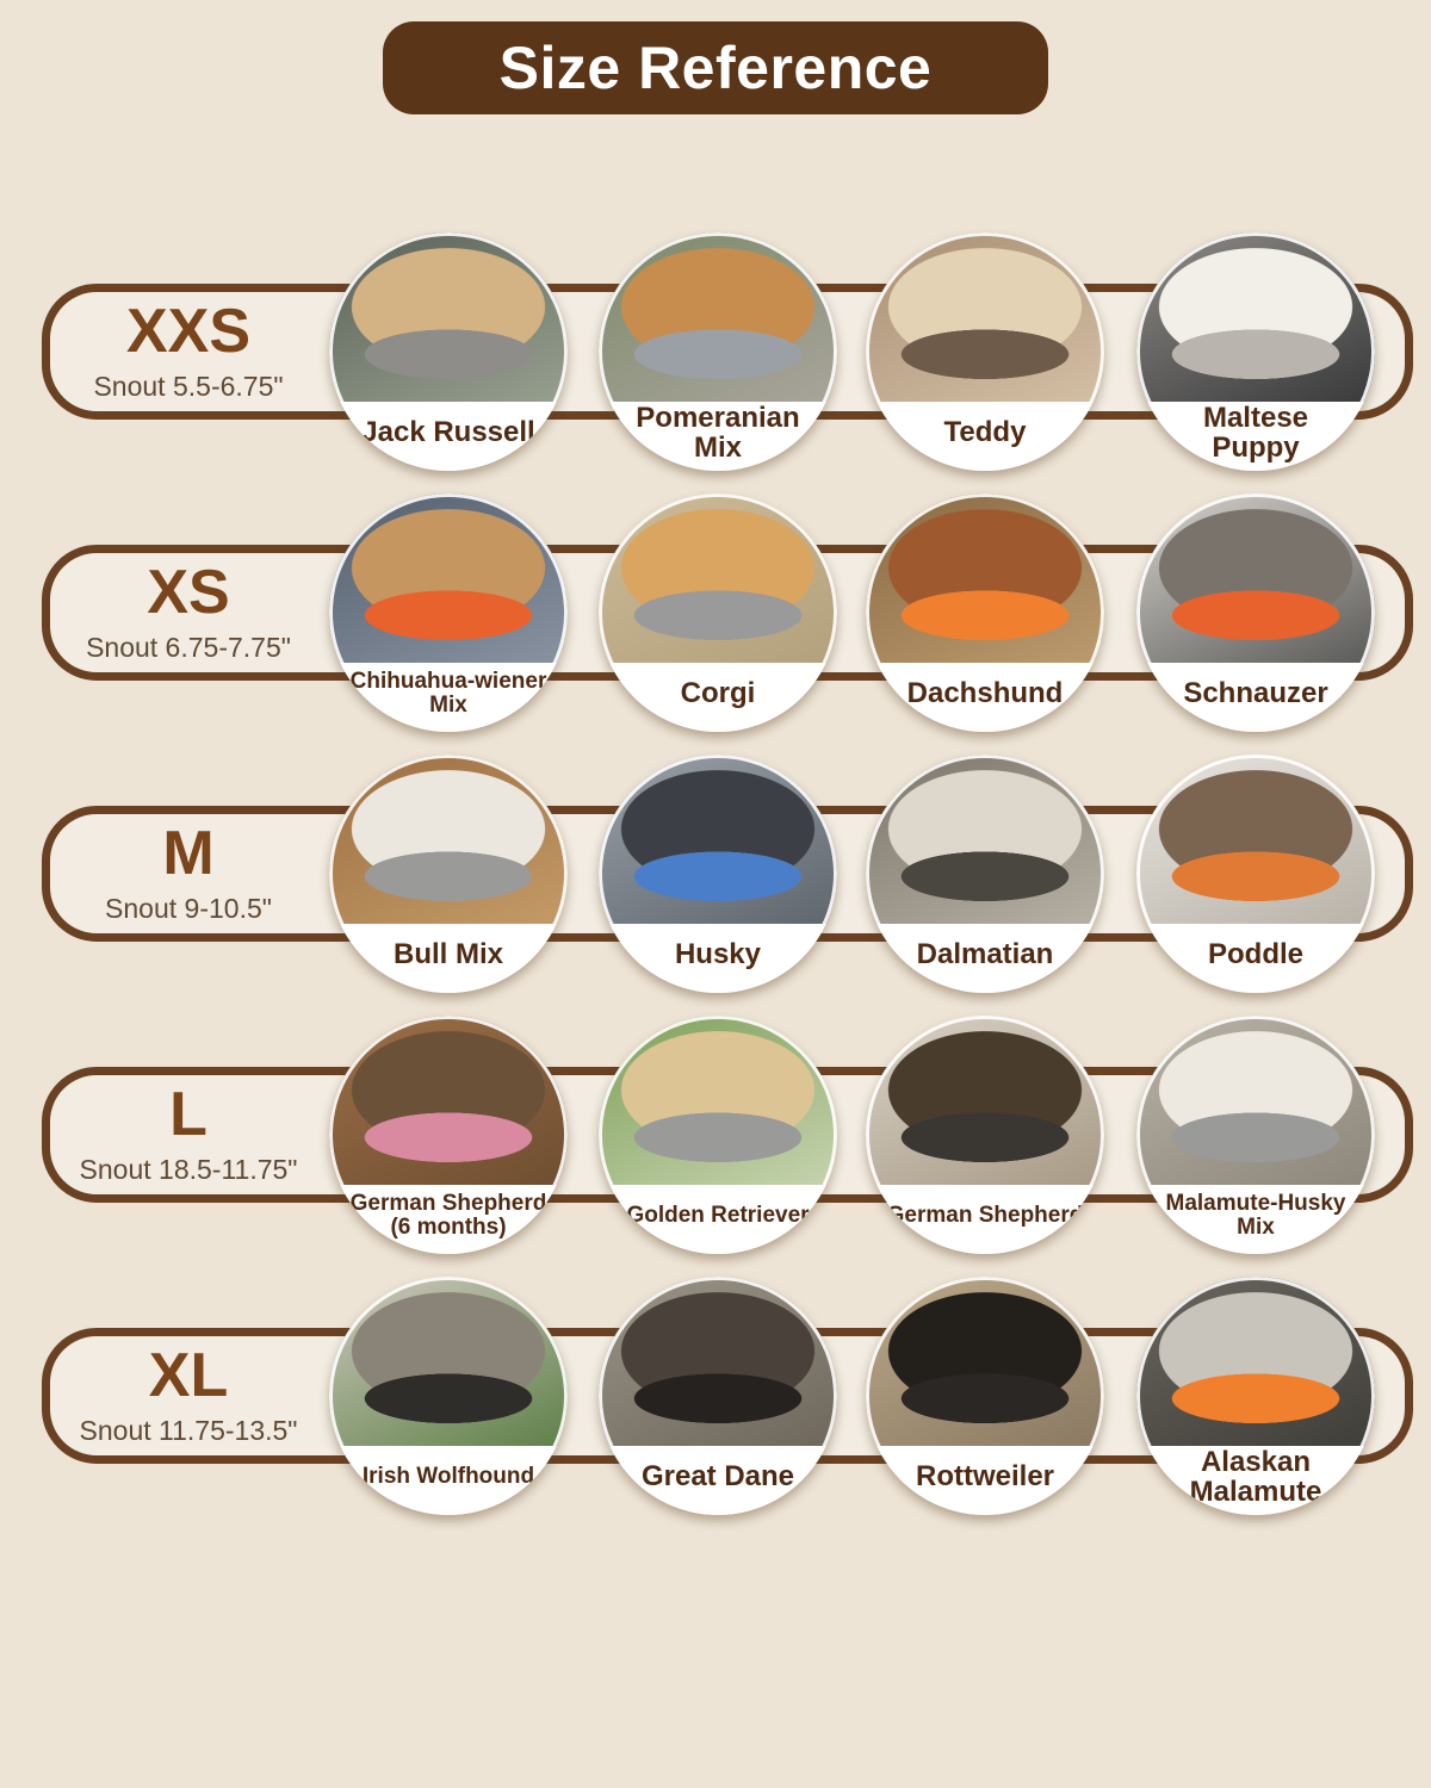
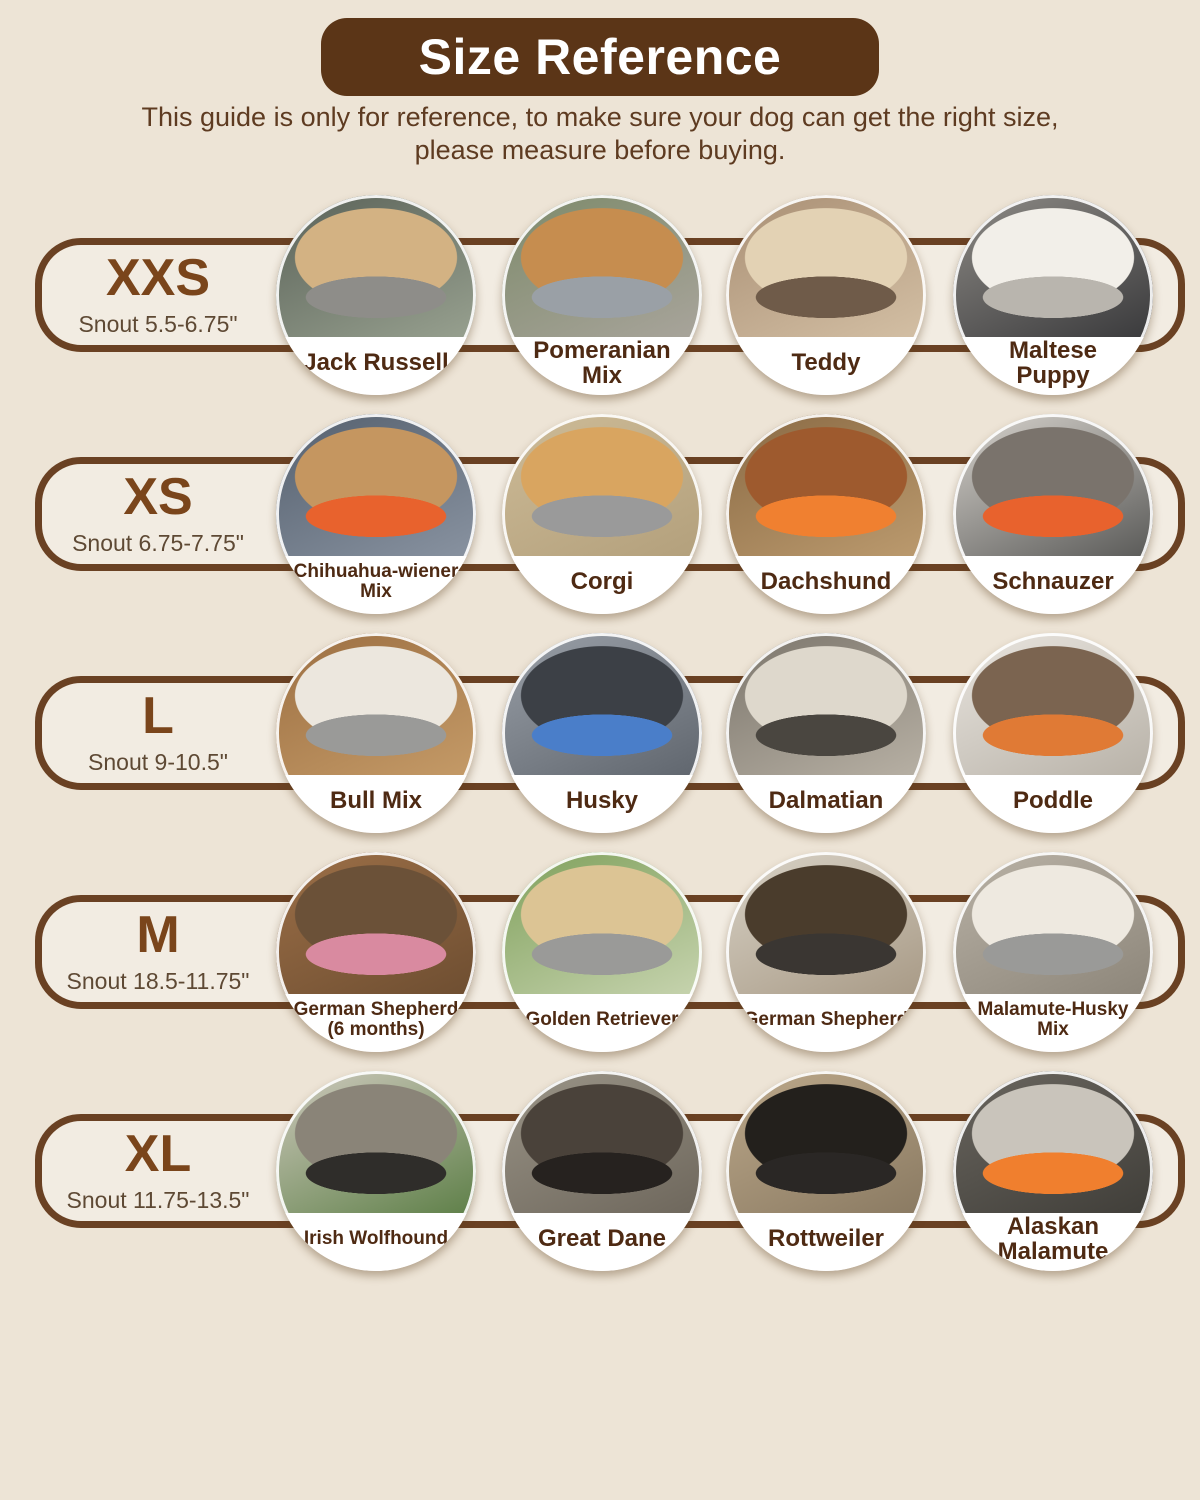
  Size Reference
+ This guide is only for reference, to make sure your dog can get the right size,
+ please measure before buying.
  XXS
  Snout 5.5-6.75"
  Jack Russell
  Pomeranian
  Mix
  Teddy
  Maltese
  Puppy
  XS
  Snout 6.75-7.75"
  Chihuahua-wiener
  Mix
  Corgi
  Dachshund
  Schnauzer
- M
+ L
  Snout 9-10.5"
  Bull Mix
  Husky
  Dalmatian
  Poddle
- L
+ M
  Snout 18.5-11.75"
  German Shepherd
  (6 months)
  Golden Retriever
  German Shepherd
  Malamute-Husky
  Mix
  XL
  Snout 11.75-13.5"
  Irish Wolfhound
  Great Dane
  Rottweiler
  Alaskan
  Malamute
